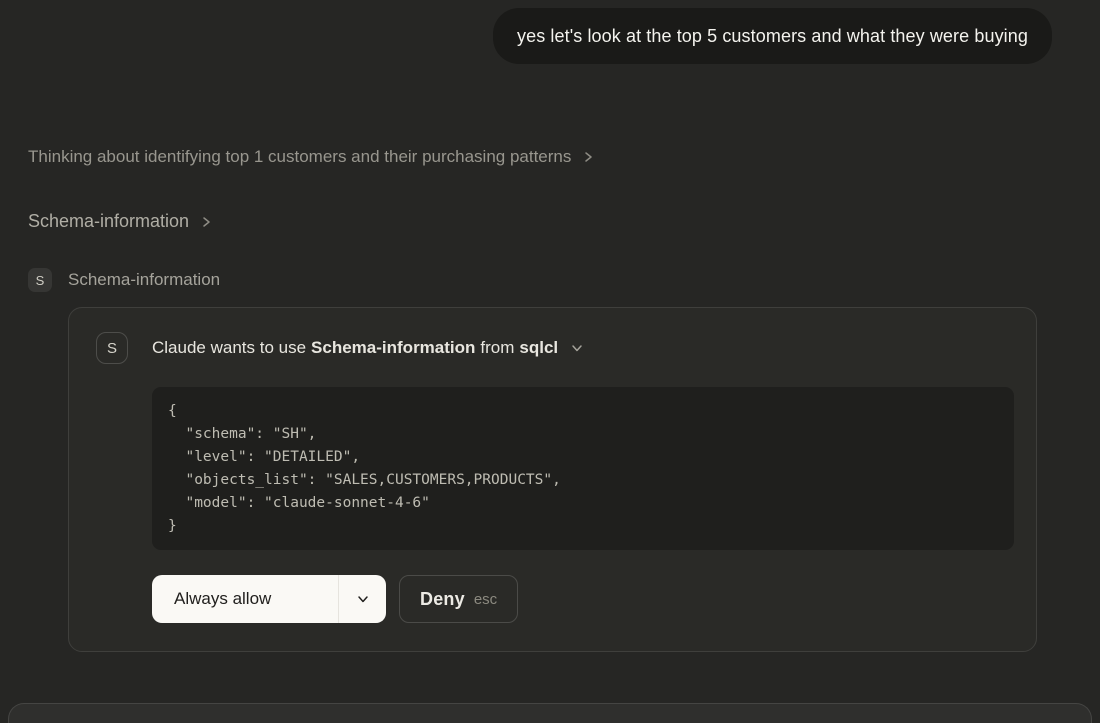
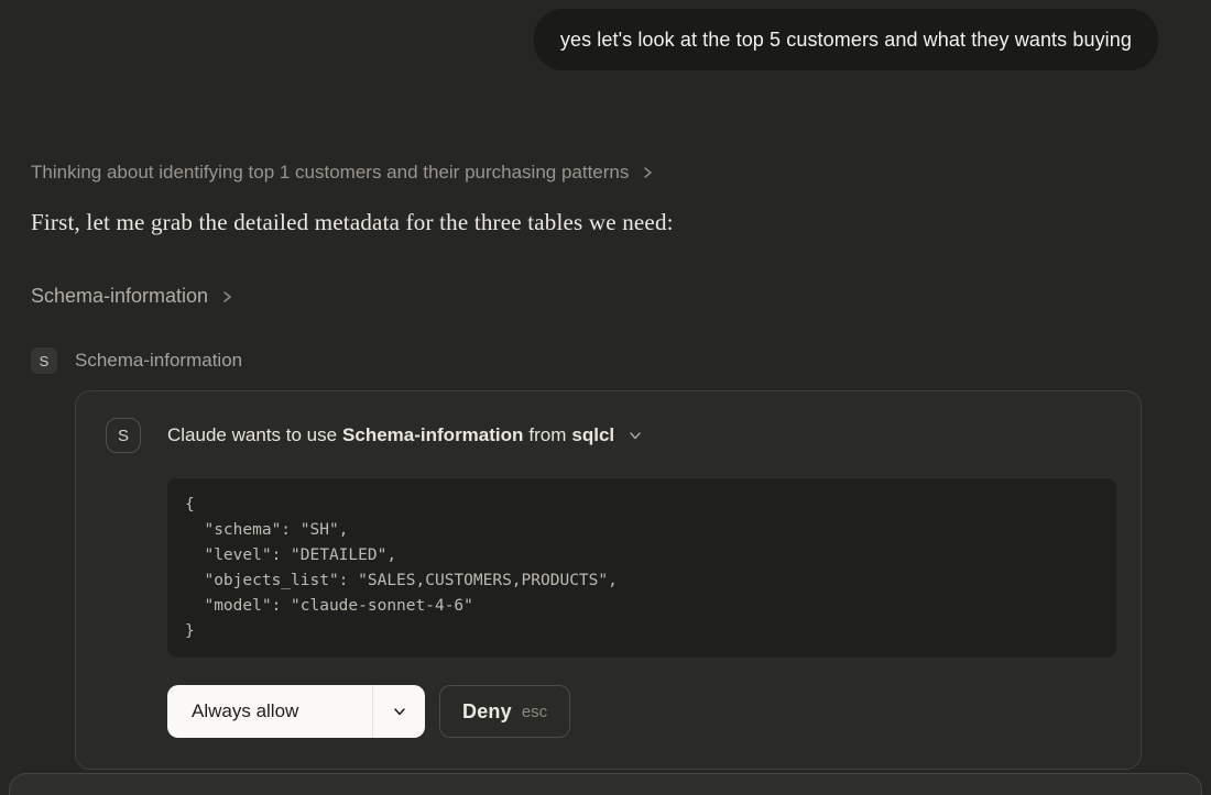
- yes let's look at the top 5 customers and what they were buying
+ yes let's look at the top 5 customers and what they wants buying
  Thinking about identifying top 1 customers and their purchasing patterns
+ First, let me grab the detailed metadata for the three tables we need:
  Schema-information
  S
  Schema-information
  S
  Claude wants to use
  Schema-information
  from
  sqlcl
  {
  "schema": "SH",
  "level": "DETAILED",
  "objects_list": "SALES,CUSTOMERS,PRODUCTS",
  "model": "claude-sonnet-4-6"
  }
  Always allow
  Deny
  esc
